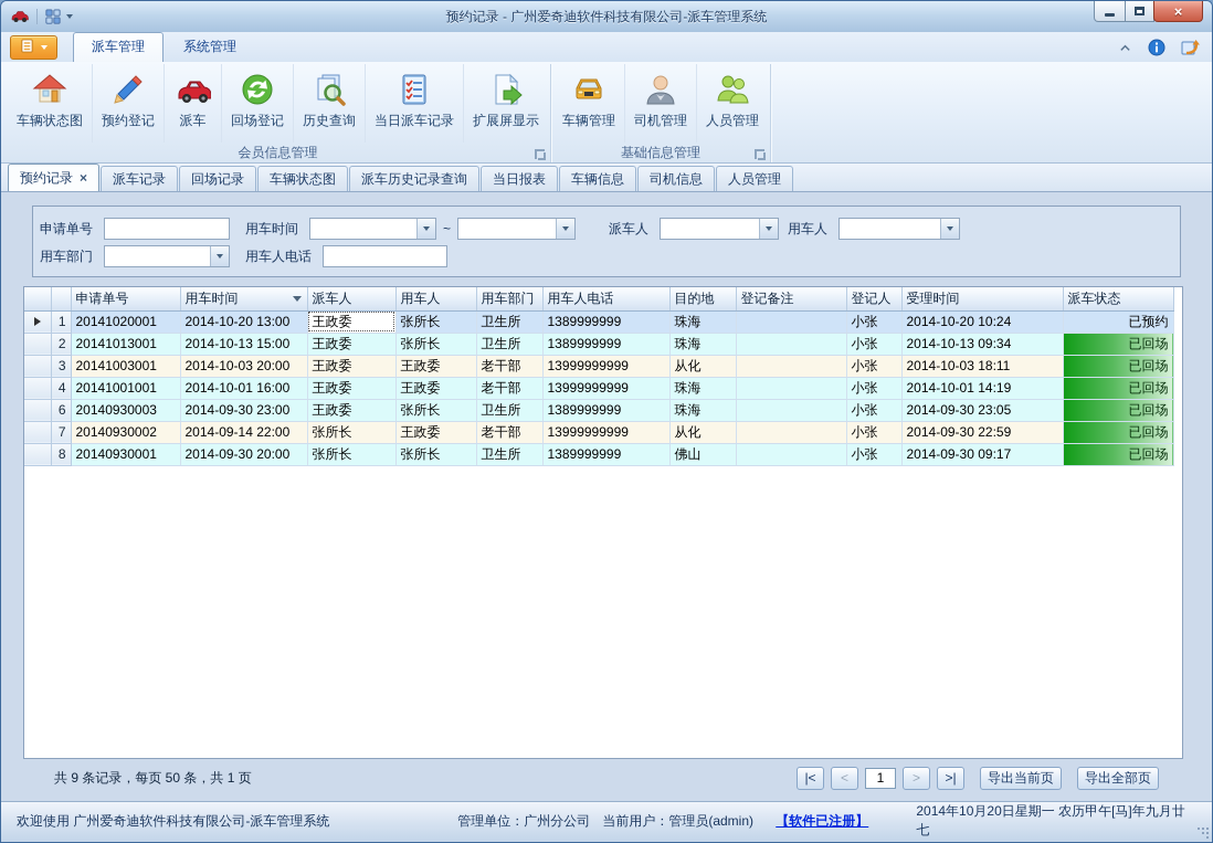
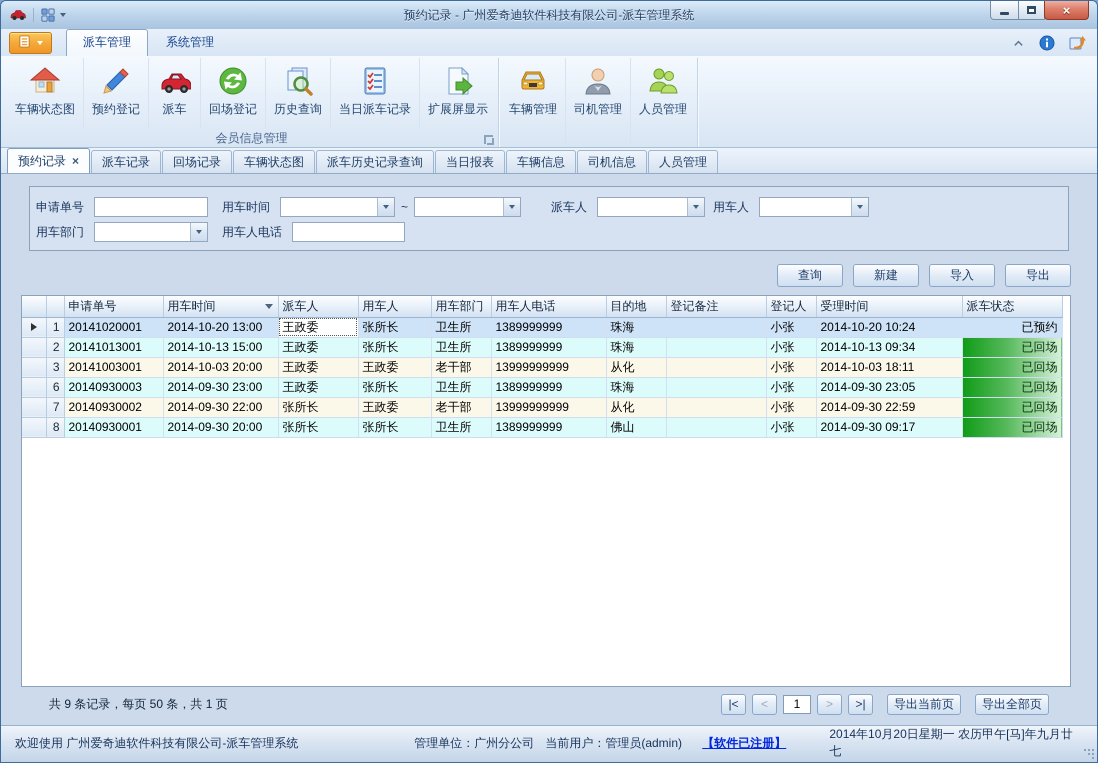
  预约记录 - 广州爱奇迪软件科技有限公司-派车管理系统
  ×
  派车管理
  系统管理
  车辆状态图
  预约登记
  派车
  回场登记
  历史查询
  当日派车记录
  扩展屏显示
  会员信息管理
  车辆管理
  司机管理
  人员管理
- 基础信息管理
  预约记录
  ×
  派车记录
  回场记录
  车辆状态图
  派车历史记录查询
  当日报表
  车辆信息
  司机信息
  人员管理
  申请单号
  用车时间
  ~
  派车人
  用车人
  用车部门
  用车人电话
+ 查询
+ 新建
+ 导入
+ 导出
  		申请单号	用车时间	派车人	用车人	用车部门	用车人电话	目的地	登记备注	登记人	受理时间	派车状态
  	1	20141020001	2014-10-20 13:00	王政委	张所长	卫生所	1389999999	珠海		小张	2014-10-20 10:24	已预约
  	2	20141013001	2014-10-13 15:00	王政委	张所长	卫生所	1389999999	珠海		小张	2014-10-13 09:34	已回场
  	3	20141003001	2014-10-03 20:00	王政委	王政委	老干部	13999999999	从化		小张	2014-10-03 18:11	已回场
- 	4	20141001001	2014-10-01 16:00	王政委	王政委	老干部	13999999999	珠海		小张	2014-10-01 14:19	已回场
  	6	20140930003	2014-09-30 23:00	王政委	张所长	卫生所	1389999999	珠海		小张	2014-09-30 23:05	已回场
- 	7	20140930002	2014-09-14 22:00	张所长	王政委	老干部	13999999999	从化		小张	2014-09-30 22:59	已回场
+ 	7	20140930002	2014-09-30 22:00	张所长	王政委	老干部	13999999999	从化		小张	2014-09-30 22:59	已回场
  	8	20140930001	2014-09-30 20:00	张所长	张所长	卫生所	1389999999	佛山		小张	2014-09-30 09:17	已回场
  共 9 条记录，每页 50 条，共 1 页
  |<
  <
  1
  >
  >|
  导出当前页
  导出全部页
  欢迎使用 广州爱奇迪软件科技有限公司-派车管理系统
  管理单位：广州分公司
  当前用户：管理员(admin)
  【软件已注册】
  2014年10月20日星期一 农历甲午[马]年九月廿七
